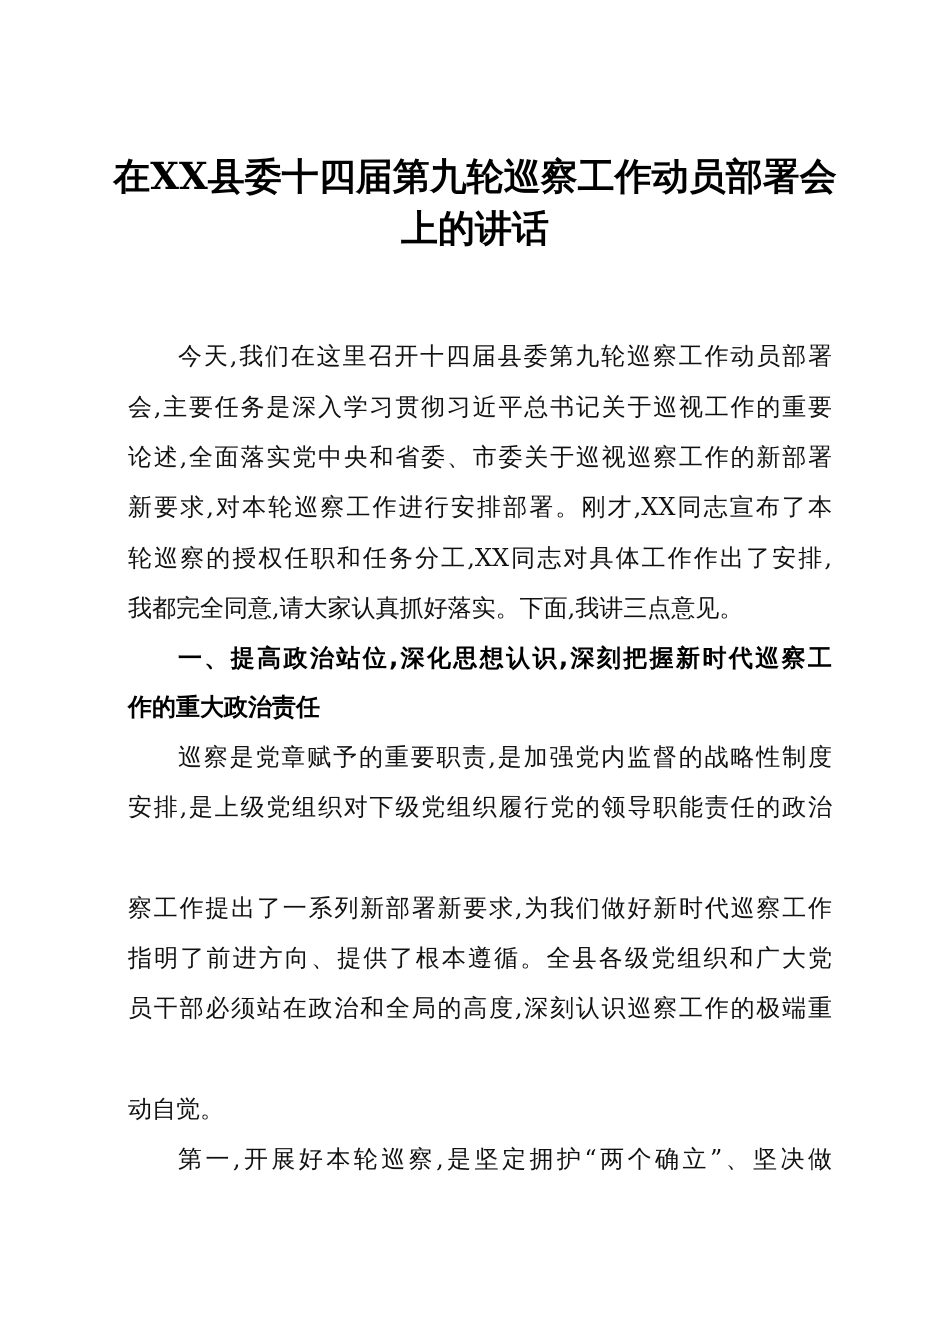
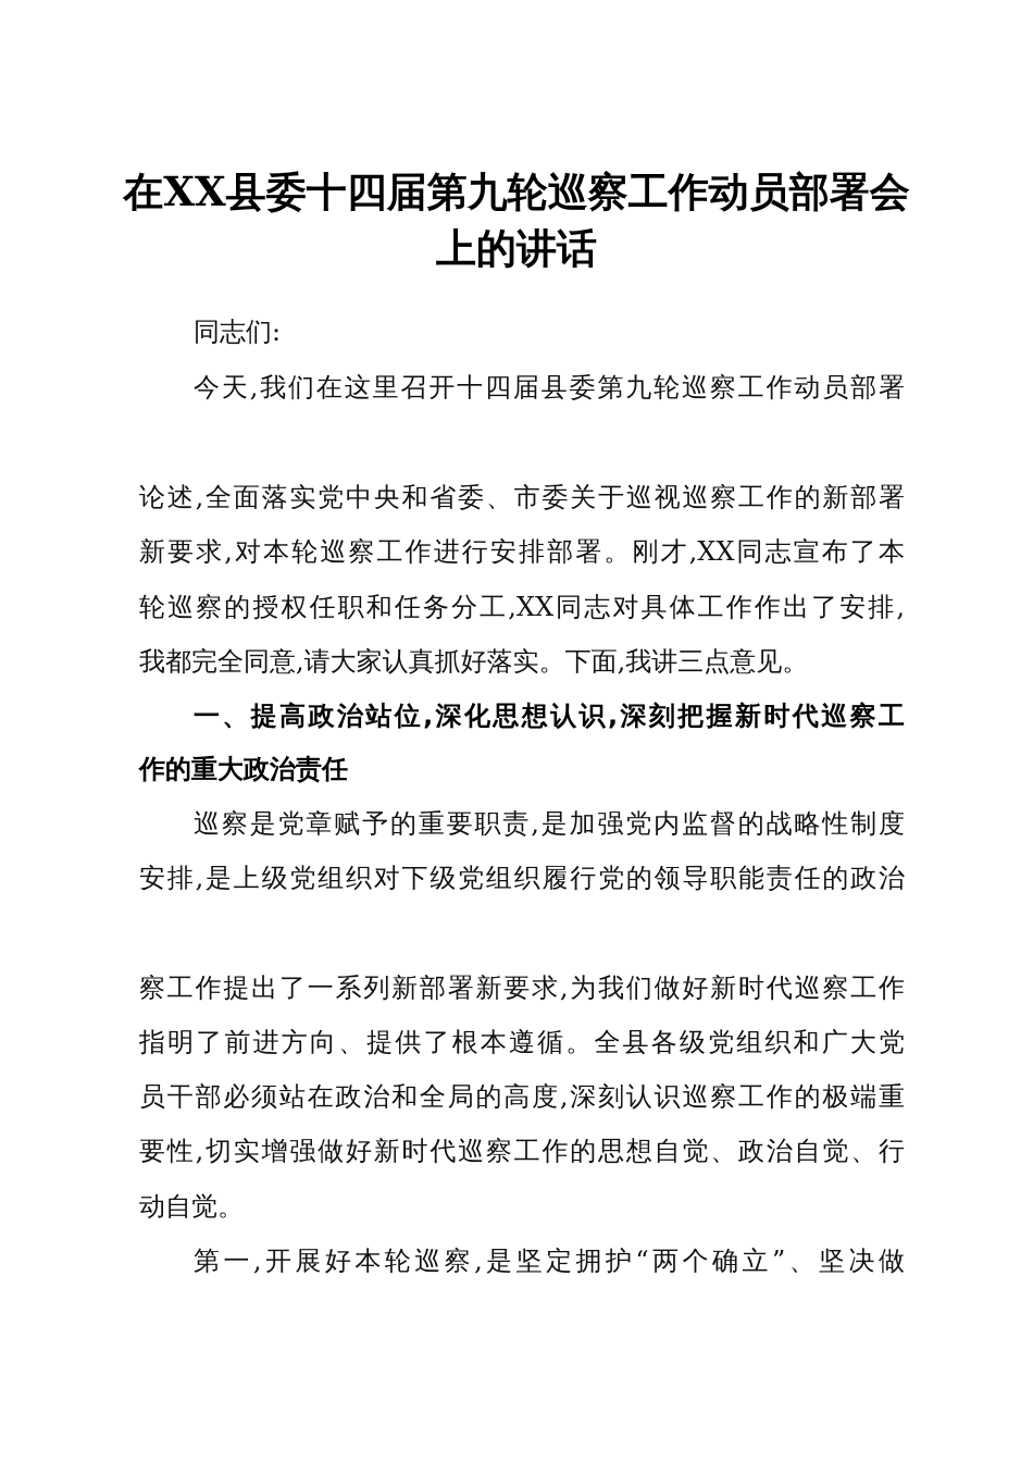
  在XX县委十四届第九轮巡察工作动员部署会
  上的讲话
+ 同志们:
  今天,我们在这里召开十四届县委第九轮巡察工作动员部署
- 会,主要任务是深入学习贯彻习近平总书记关于巡视工作的重要
  论述,全面落实党中央和省委、市委关于巡视巡察工作的新部署
  新要求,对本轮巡察工作进行安排部署。刚才,XX同志宣布了本
  轮巡察的授权任职和任务分工,XX同志对具体工作作出了安排,
  我都完全同意,请大家认真抓好落实。下面,我讲三点意见。
  一、提高政治站位,深化思想认识,深刻把握新时代巡察工
  作的重大政治责任
  巡察是党章赋予的重要职责,是加强党内监督的战略性制度
  安排,是上级党组织对下级党组织履行党的领导职能责任的政治
  察工作提出了一系列新部署新要求,为我们做好新时代巡察工作
  指明了前进方向、提供了根本遵循。全县各级党组织和广大党
  员干部必须站在政治和全局的高度,深刻认识巡察工作的极端重
+ 要性,切实增强做好新时代巡察工作的思想自觉、政治自觉、行
  动自觉。
  第一,开展好本轮巡察,是坚定拥护“两个确立”、坚决做
